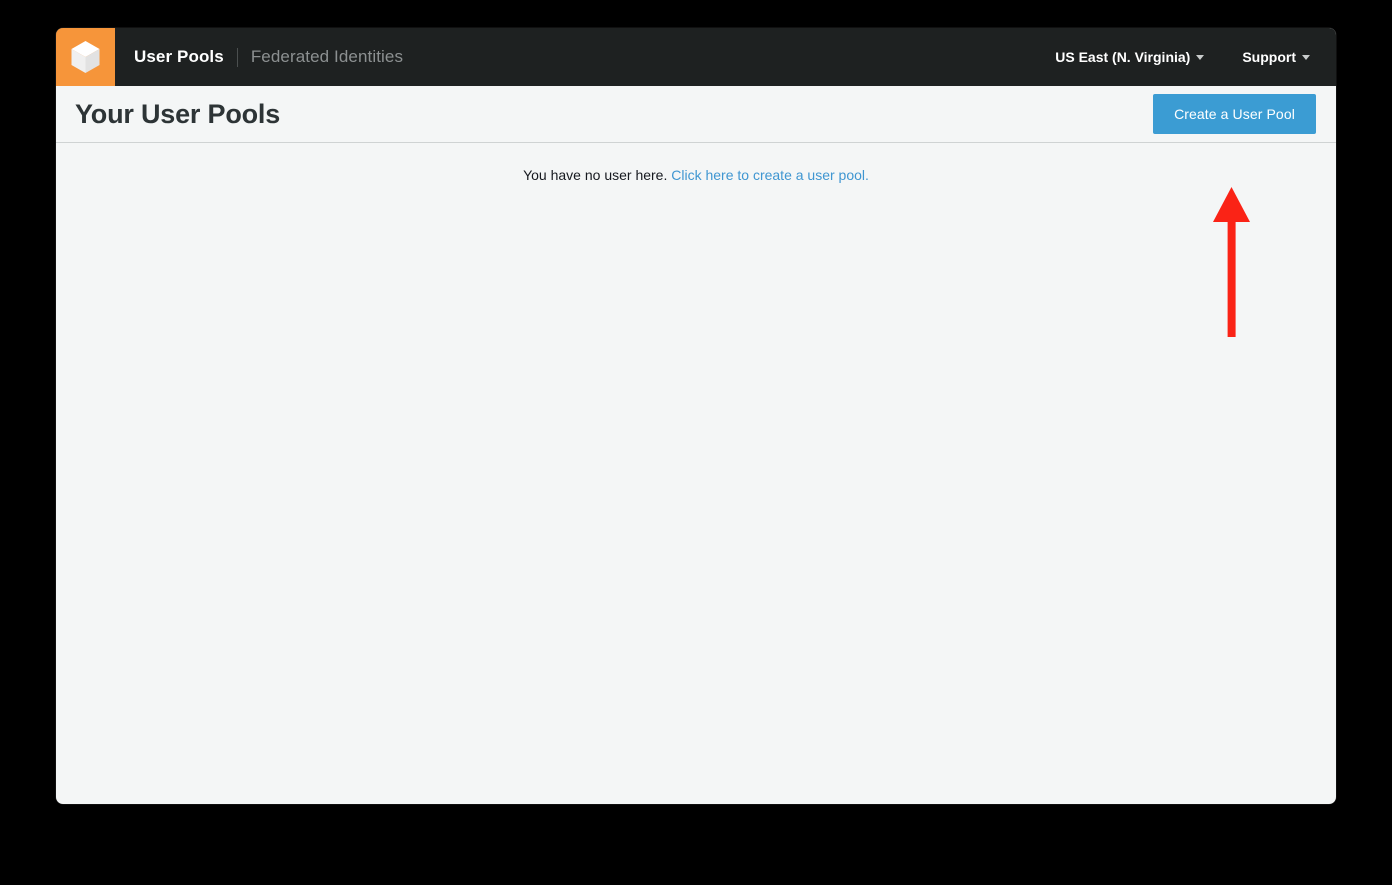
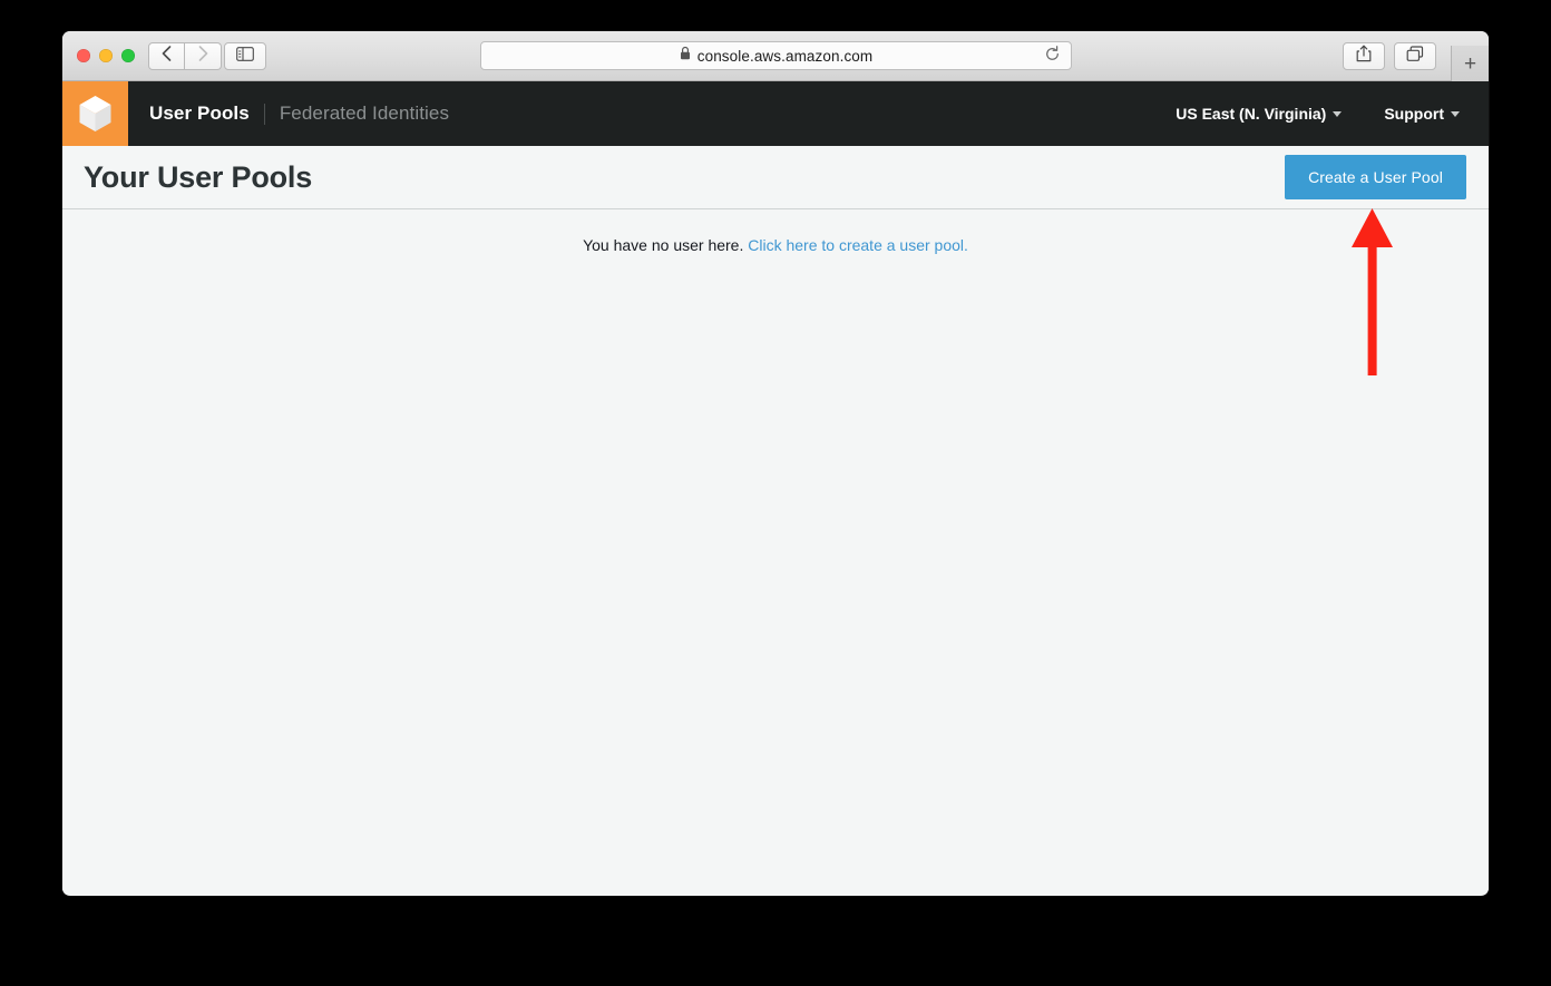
+ console.aws.amazon.com
+ +
  User Pools
  Federated Identities
  US East (N. Virginia)
  Support
  Your User Pools
  Create a User Pool
  You have no user here. Click here to create a user pool.
